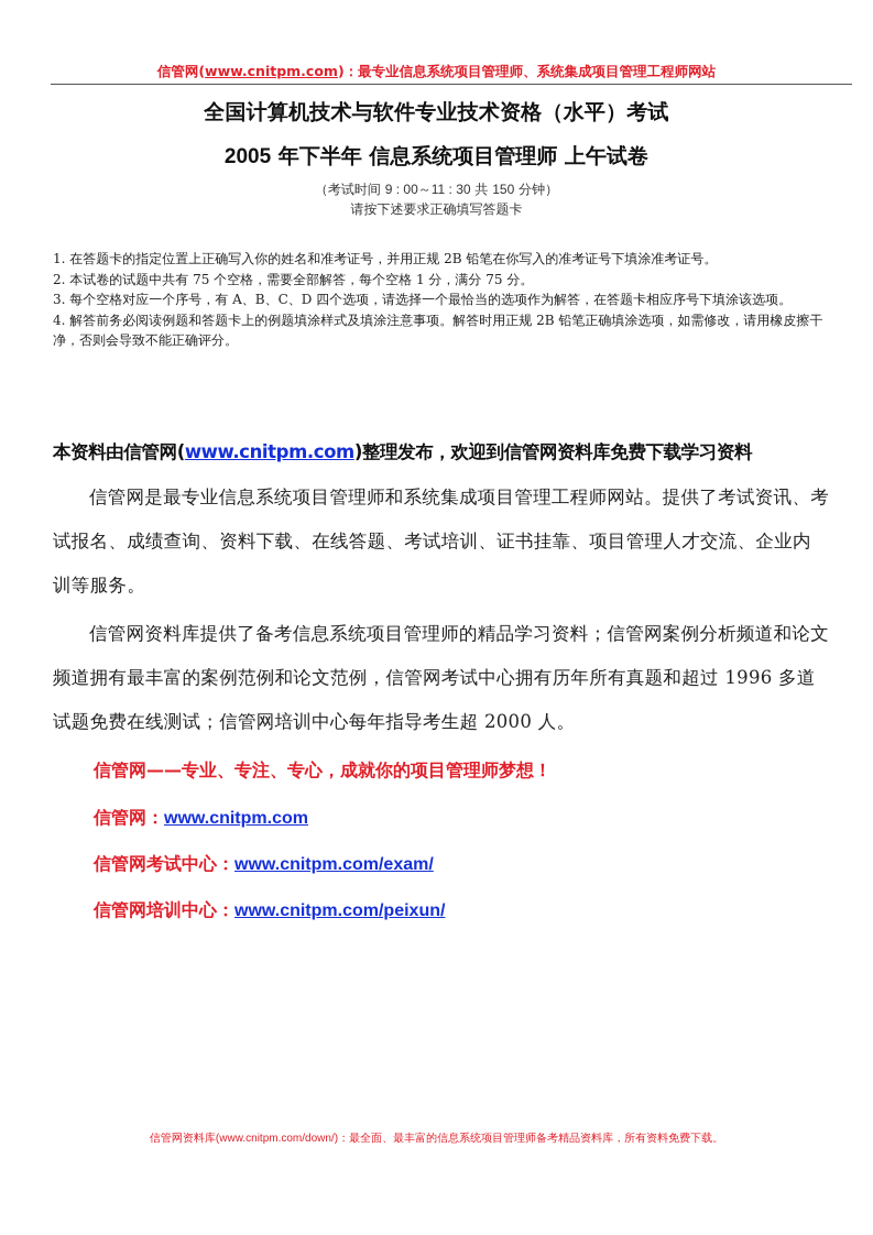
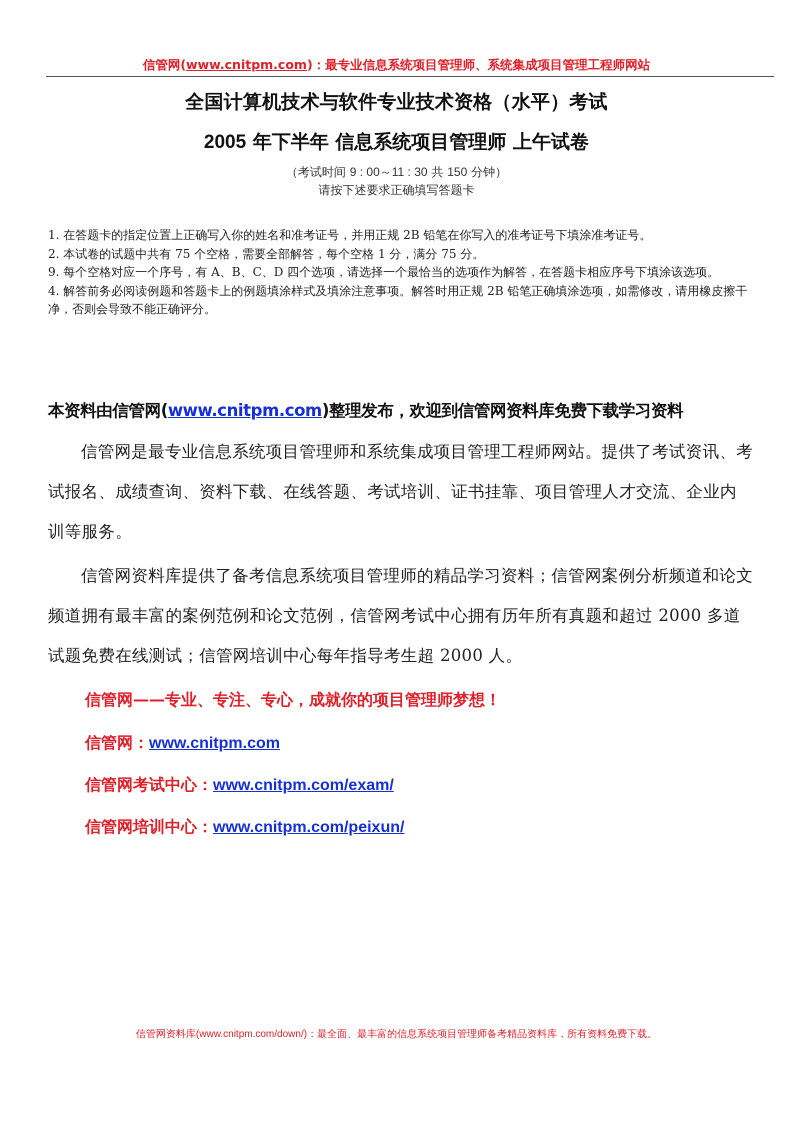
  信管网(www.cnitpm.com)：最专业信息系统项目管理师、系统集成项目管理工程师网站
  全国计算机技术与软件专业技术资格（水平）考试
  2005 年下半年 信息系统项目管理师 上午试卷
  （考试时间 9 : 00～11 : 30 共 150 分钟）
  请按下述要求正确填写答题卡
  1. 在答题卡的指定位置上正确写入你的姓名和准考证号，并用正规 2B 铅笔在你写入的准考证号下填涂准考证号。
  2. 本试卷的试题中共有 75 个空格，需要全部解答，每个空格 1 分，满分 75 分。
- 3. 每个空格对应一个序号，有 A、B、C、D 四个选项，请选择一个最恰当的选项作为解答，在答题卡相应序号下填涂该选项。
+ 9. 每个空格对应一个序号，有 A、B、C、D 四个选项，请选择一个最恰当的选项作为解答，在答题卡相应序号下填涂该选项。
  4. 解答前务必阅读例题和答题卡上的例题填涂样式及填涂注意事项。解答时用正规 2B 铅笔正确填涂选项，如需修改，请用橡皮擦干净，否则会导致不能正确评分。
  本资料由信管网(www.cnitpm.com)整理发布，欢迎到信管网资料库免费下载学习资料
  信管网是最专业信息系统项目管理师和系统集成项目管理工程师网站。提供了考试资讯、考试报名、成绩查询、资料下载、在线答题、考试培训、证书挂靠、项目管理人才交流、企业内训等服务。
- 信管网资料库提供了备考信息系统项目管理师的精品学习资料；信管网案例分析频道和论文频道拥有最丰富的案例范例和论文范例，信管网考试中心拥有历年所有真题和超过 1996 多道试题免费在线测试；信管网培训中心每年指导考生超 2000 人。
+ 信管网资料库提供了备考信息系统项目管理师的精品学习资料；信管网案例分析频道和论文频道拥有最丰富的案例范例和论文范例，信管网考试中心拥有历年所有真题和超过 2000 多道试题免费在线测试；信管网培训中心每年指导考生超 2000 人。
  信管网——专业、专注、专心，成就你的项目管理师梦想！
  信管网：www.cnitpm.com
  信管网考试中心：www.cnitpm.com/exam/
  信管网培训中心：www.cnitpm.com/peixun/
  信管网资料库(www.cnitpm.com/down/)：最全面、最丰富的信息系统项目管理师备考精品资料库，所有资料免费下载。
